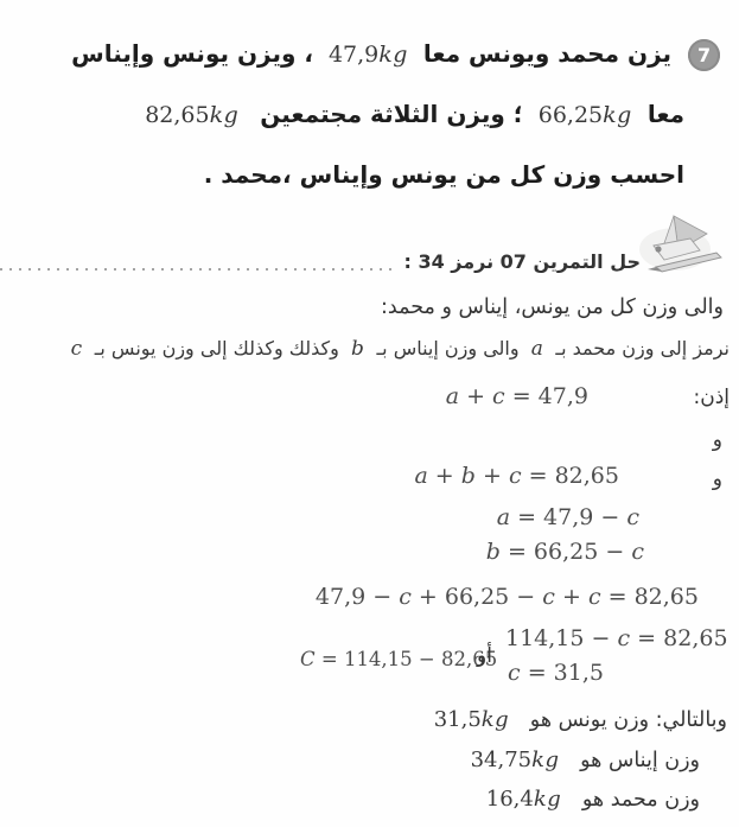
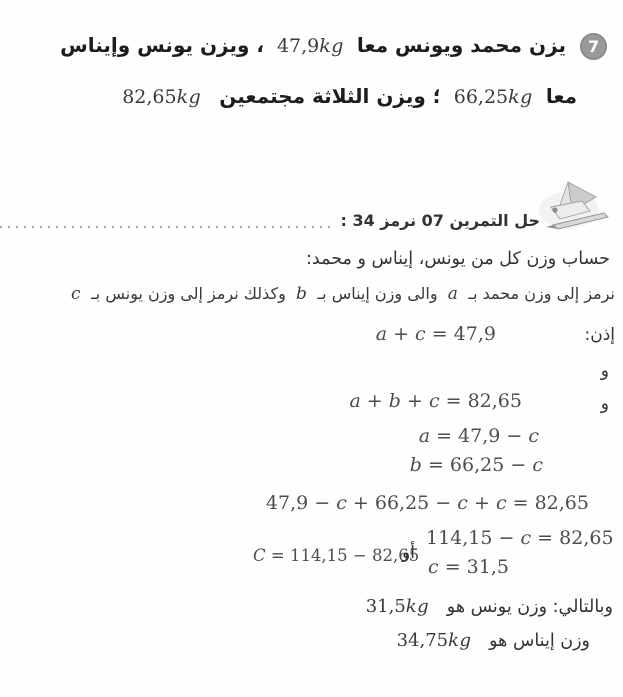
  7 يزن محمد ويونس معا 47,9kg ، ويزن يونس وإيناس
  معا 66,25kg ؛ ويزن الثلاثة مجتمعين 82,65kg
- احسب وزن كل من يونس وإيناس ،محمد .
  حل التمرين 07 نرمز 34 :
- والى وزن كل من يونس، إيناس و محمد:
+ حساب وزن كل من يونس، إيناس و محمد:
- نرمز إلى وزن محمد بـ a والى وزن إيناس بـ b وكذلك وكذلك إلى وزن يونس بـ c
+ نرمز إلى وزن محمد بـ a والى وزن إيناس بـ b وكذلك نرمز إلى وزن يونس بـ c
  إذن:
  a + c = 47,9
  و
  و
  a + b + c = 82,65
  a = 47,9 − c
  b = 66,25 − c
  47,9 − c + 66,25 − c + c = 82,65
  114,15 − c = 82,65
  C = 114,15 − 82,65
  أو
  c = 31,5
  وبالتالي: وزن يونس هو 31,5kg
  وزن إيناس هو 34,75kg
- وزن محمد هو 16,4kg
